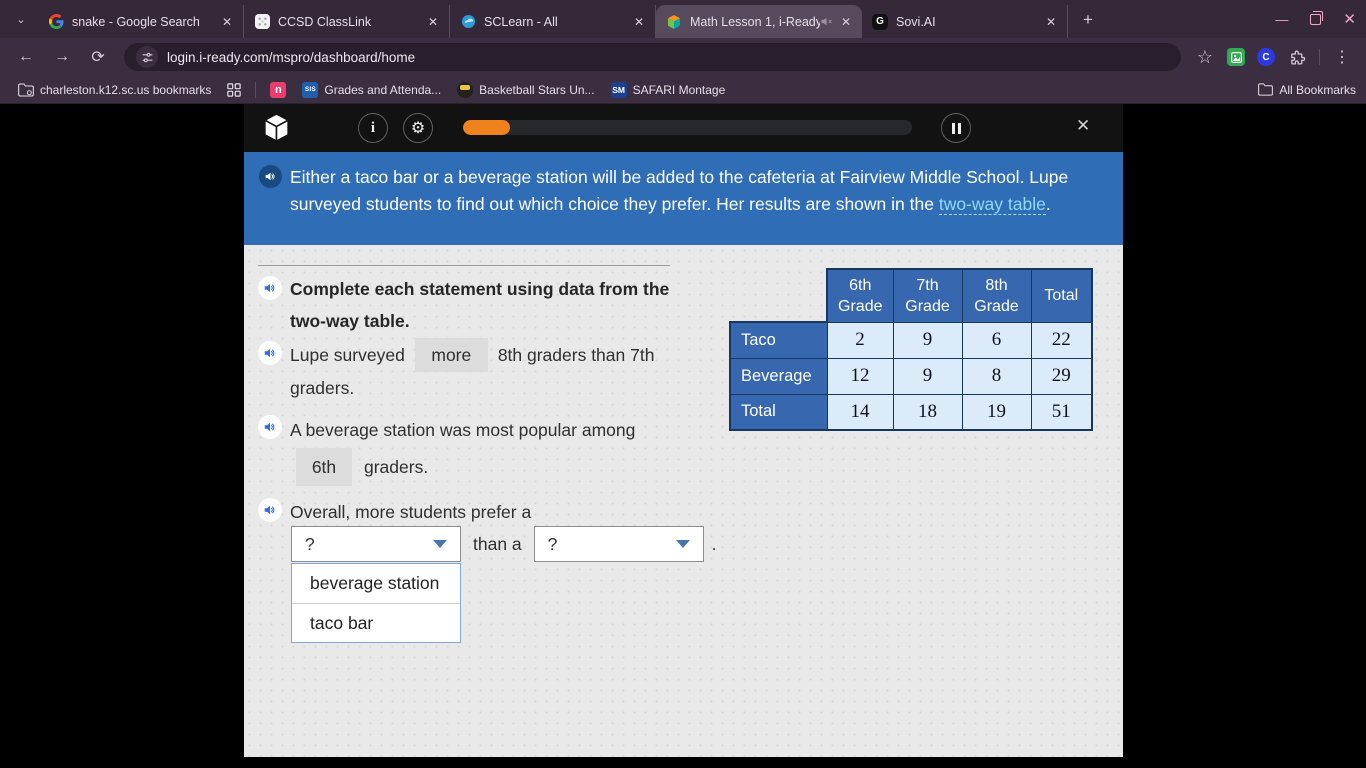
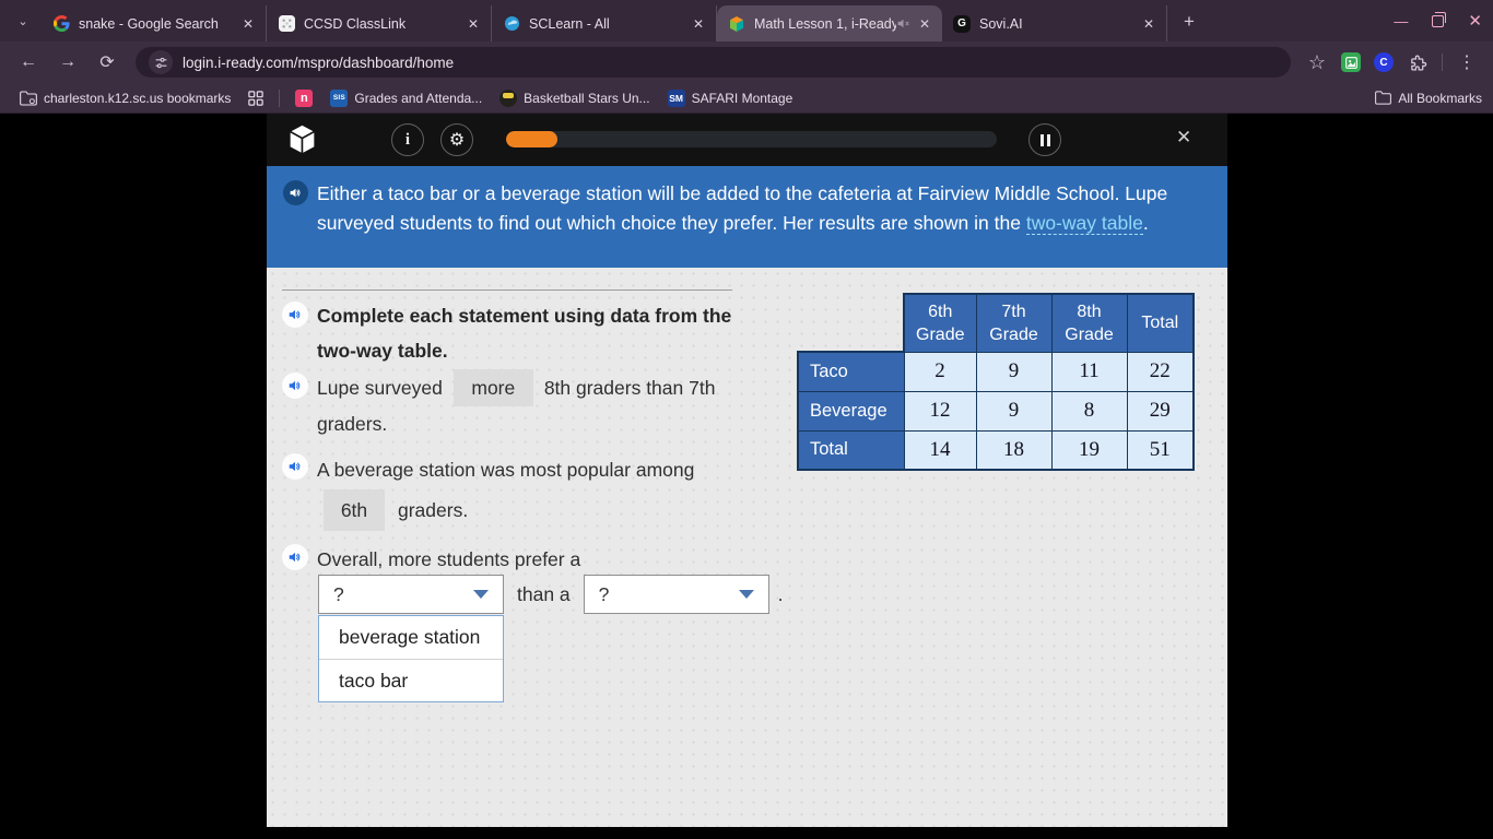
  ⌄
  snake - Google Search
  ✕
  CCSD ClassLink
  ✕
  SCLearn - All
  ✕
  Math Lesson 1, i-Ready
  ✕
  G
  Sovi.AI
  ✕
  +
  —
  ✕
  ←
  →
  ⟳
  login.i-ready.com/mspro/dashboard/home
  ☆
  C
  ⋮
  charleston.k12.sc.us bookmarks
  n
  Grades and Attenda...
  Basketball Stars Un...
  SM
  SAFARI Montage
  All Bookmarks
  i
  ⚙
  ✕
  Either a taco bar or a beverage station will be added to the cafeteria at Fairview Middle School. Lupe surveyed students to find out which choice they prefer. Her results are shown in the two-way table.
  Complete each statement using data from the two-way table.
  Lupe surveyed more 8th graders than 7th graders.
  A beverage station was most popular among
  6th graders.
  Overall, more students prefer a
  ?
  than a
  ?
  .
  beverage station
  taco bar
  	6th Grade	7th Grade	8th Grade	Total
- Taco	2	9	6	22
+ Taco	2	9	11	22
  Beverage	12	9	8	29
  Total	14	18	19	51
